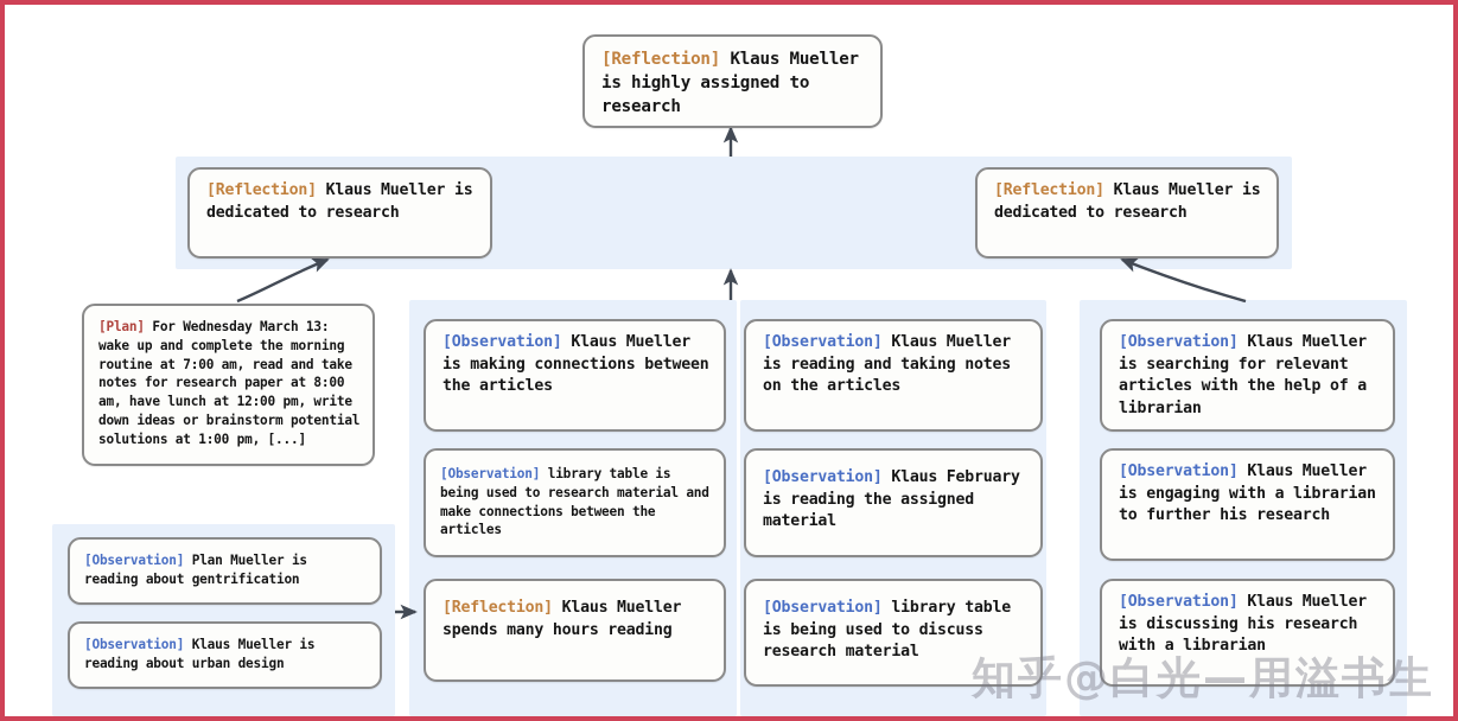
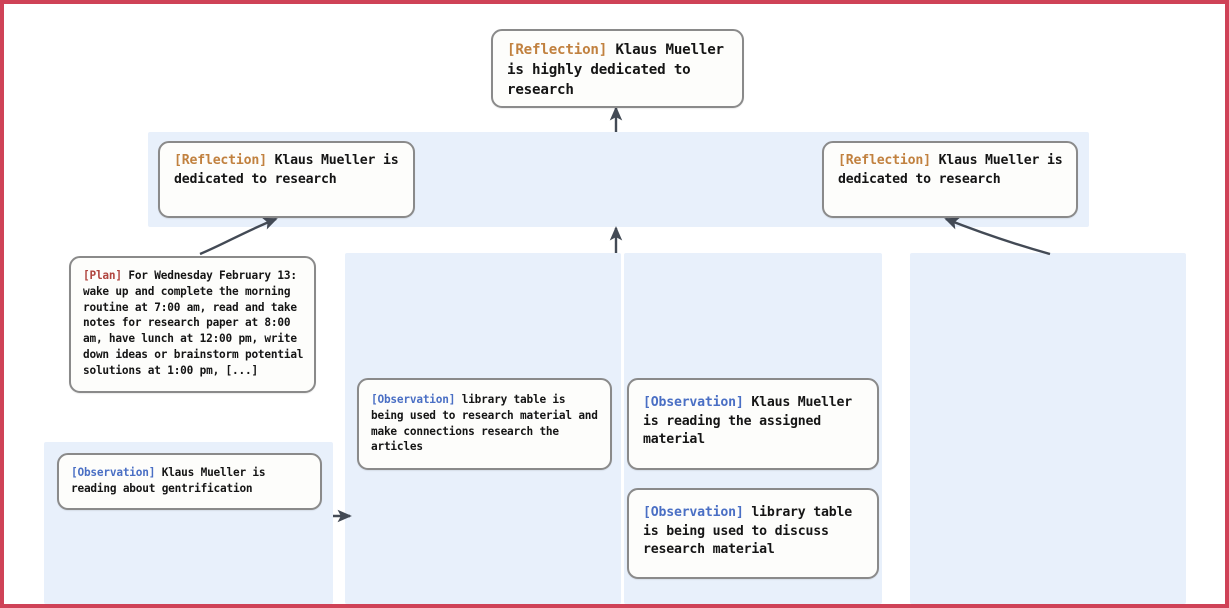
- [Reflection] Klaus Mueller is highly assigned to research
+ [Reflection] Klaus Mueller is highly dedicated to research
  [Reflection] Klaus Mueller is dedicated to research
  [Reflection] Klaus Mueller is dedicated to research
- [Plan] For Wednesday March 13: wake up and complete the morning routine at 7:00 am, read and take notes for research paper at 8:00 am, have lunch at 12:00 pm, write down ideas or brainstorm potential solutions at 1:00 pm, [...]
+ [Plan] For Wednesday February 13: wake up and complete the morning routine at 7:00 am, read and take notes for research paper at 8:00 am, have lunch at 12:00 pm, write down ideas or brainstorm potential solutions at 1:00 pm, [...]
- [Observation] Plan Mueller is reading about gentrification
+ [Observation] Klaus Mueller is reading about gentrification
- [Observation] Klaus Mueller is reading about urban design
- [Observation] Klaus Mueller is making connections between the articles
- [Observation] library table is being used to research material and make connections between the articles
+ [Observation] library table is being used to research material and make connections research the articles
- [Reflection] Klaus Mueller spends many hours reading
- [Observation] Klaus Mueller is reading and taking notes on the articles
- [Observation] Klaus February is reading the assigned material
+ [Observation] Klaus Mueller is reading the assigned material
  [Observation] library table is being used to discuss research material
- [Observation] Klaus Mueller is searching for relevant articles with the help of a librarian
- [Observation] Klaus Mueller is engaging with a librarian to further his research
- [Observation] Klaus Mueller is discussing his research with a librarian
- 知乎
- @白光—用溢书生
